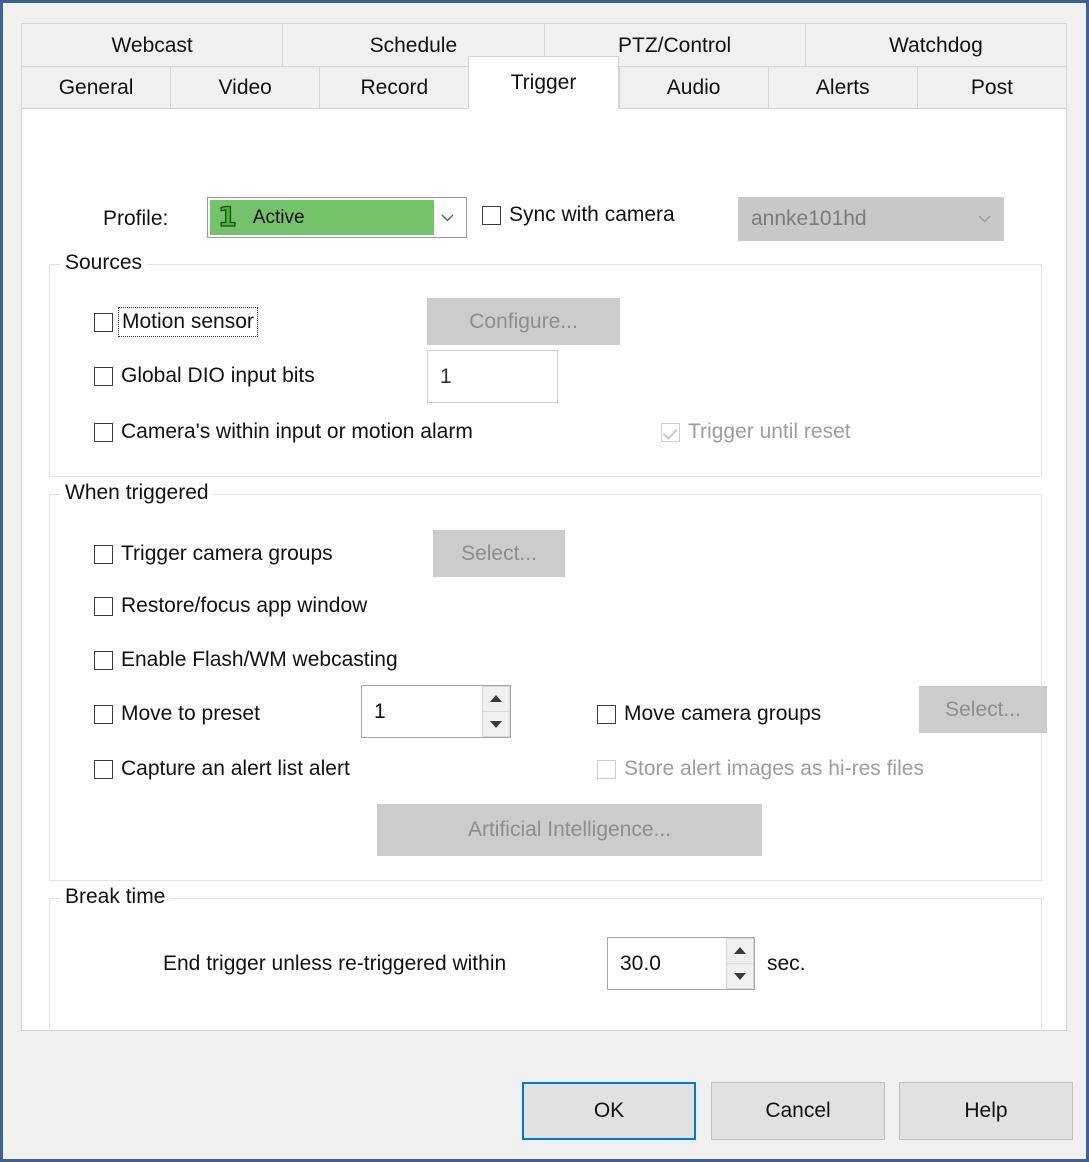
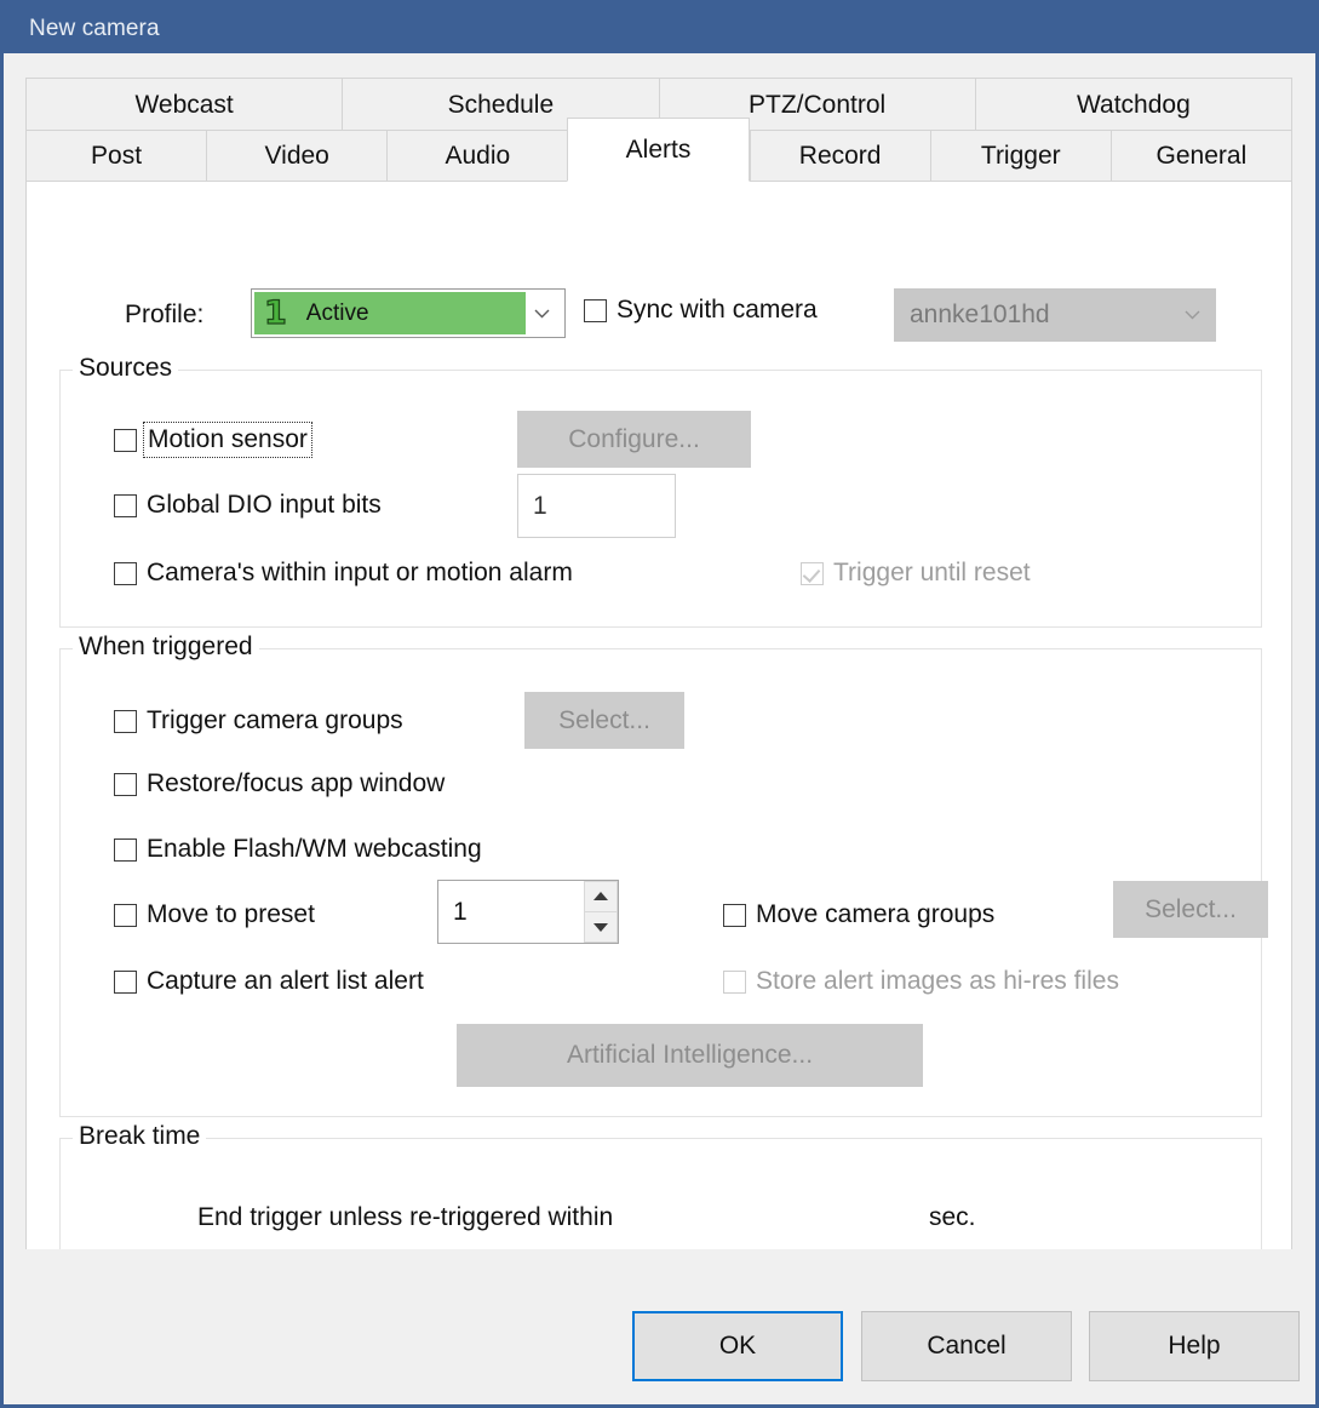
+ New camera
  Webcast
  Schedule
  PTZ/Control
  Watchdog
- General
+ Post
  Video
- Record
+ Audio
- Trigger
+ Alerts
- Audio
+ Record
- Alerts
+ Trigger
- Post
+ General
  Profile:
  1
  Active
  Sync with camera
  annke101hd
  Sources
  Motion sensor
  Configure...
  Global DIO input bits
  1
  Camera's within input or motion alarm
  Trigger until reset
  When triggered
  Trigger camera groups
  Select...
  Restore/focus app window
  Enable Flash/WM webcasting
  Move to preset
  1
  Move camera groups
  Select...
  Capture an alert list alert
  Store alert images as hi-res files
  Artificial Intelligence...
  Break time
  End trigger unless re-triggered within
- 30.0
  sec.
  OK
  Cancel
  Help
